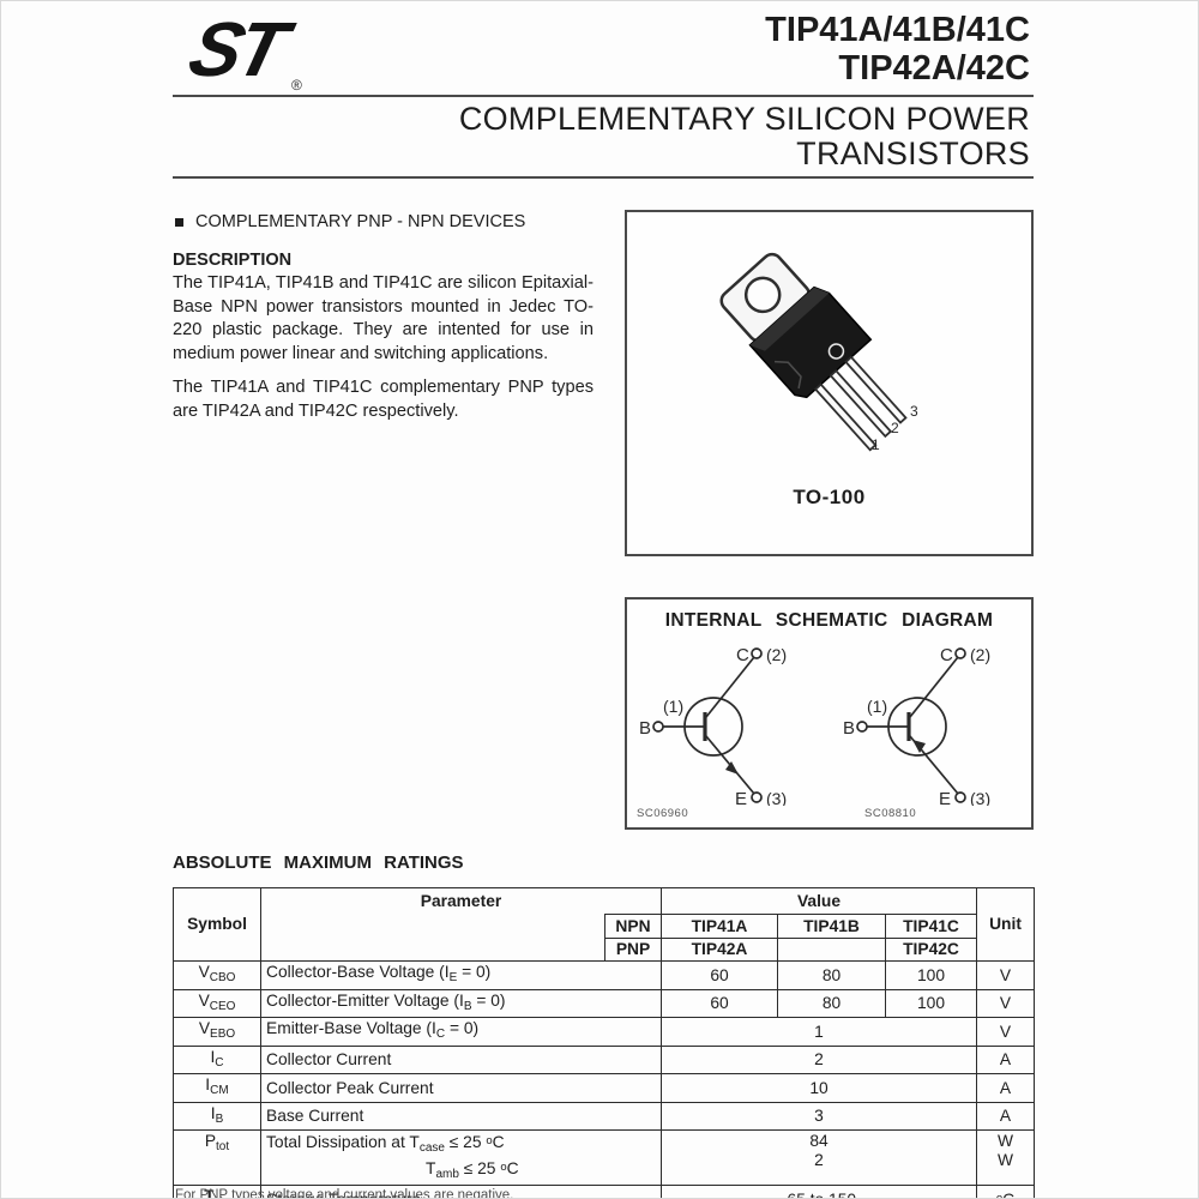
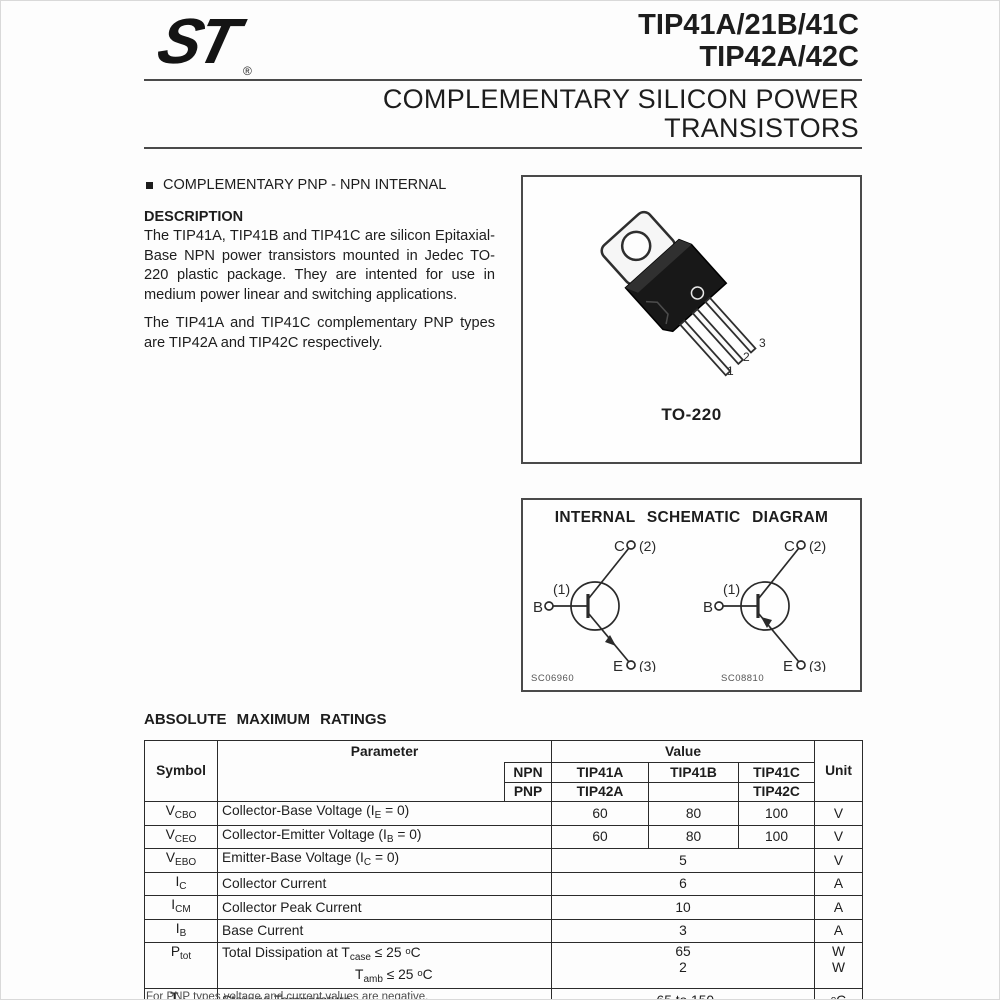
  ®
- TIP41A/41B/41C
+ TIP41A/21B/41C
  TIP42A/42C
  COMPLEMENTARY SILICON POWER
  TRANSISTORS
- COMPLEMENTARY PNP - NPN DEVICES
+ COMPLEMENTARY PNP - NPN INTERNAL
  DESCRIPTION
  The TIP41A, TIP41B and TIP41C are silicon Epitaxial-Base NPN power transistors mounted in Jedec TO-220 plastic package. They are intented for use in medium power linear and switching applications.
  The TIP41A and TIP41C complementary PNP types are TIP42A and TIP42C respectively.
  1
  2
  3
- TO-100
+ TO-220
  INTERNAL SCHEMATIC DIAGRAM
  C
  (2)
  B
  (1)
  E
  (3)
  C
  (2)
  B
  (1)
  E
  (3)
  SC06960
  SC08810
  ABSOLUTE MAXIMUM RATINGS
  Symbol	Parameter	Value	Unit
  	NPN	TIP41A	TIP41B	TIP41C
  PNP	TIP42A		TIP42C
  VCBO	Collector-Base Voltage (IE = 0)	60	80	100	V
  VCEO	Collector-Emitter Voltage (IB = 0)	60	80	100	V
- VEBO	Emitter-Base Voltage (IC = 0)	1	V
+ VEBO	Emitter-Base Voltage (IC = 0)	5	V
- IC	Collector Current	2	A
+ IC	Collector Current	6	A
  ICM	Collector Peak Current	10	A
  IB	Base Current	3	A
- Ptot	Total Dissipation at Tcase ≤ 25 oC Tamb ≤ 25 oC	84 2	W W
+ Ptot	Total Dissipation at Tcase ≤ 25 oC Tamb ≤ 25 oC	65 2	W W
  For PNP types voltage and current values are negative.
